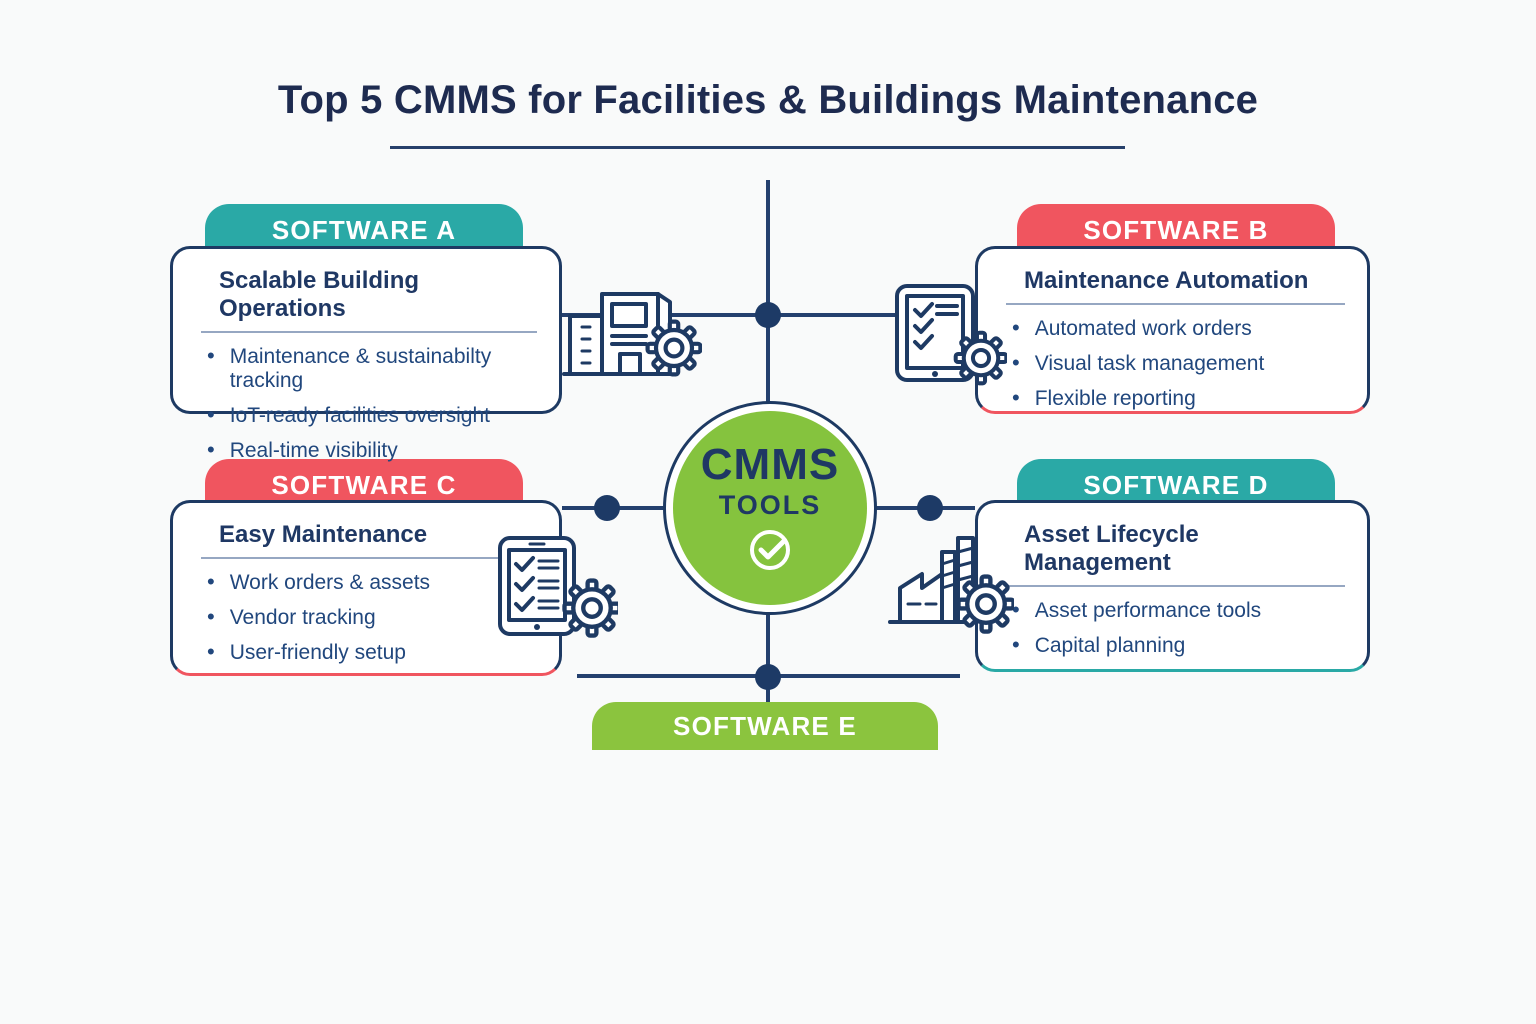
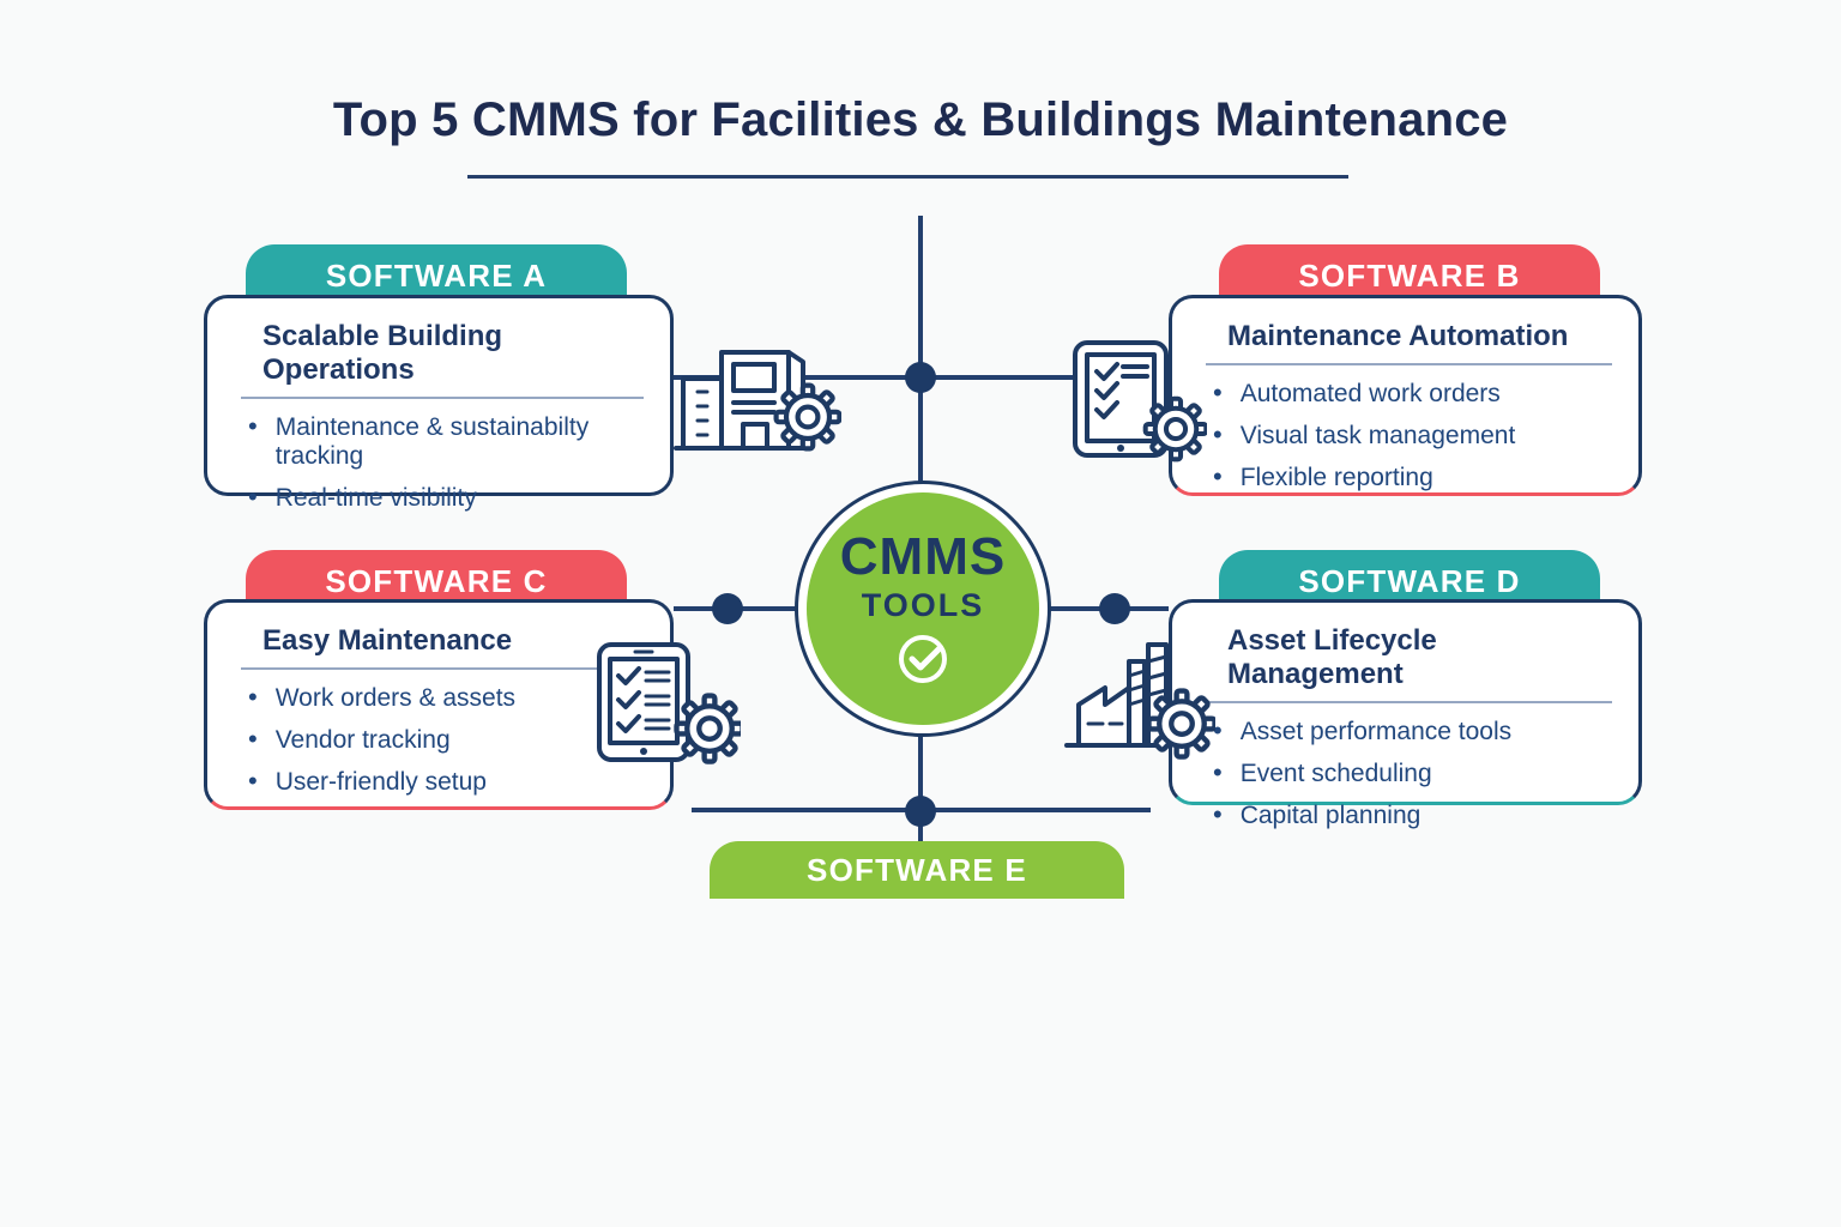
  Top 5 CMMS for Facilities & Buildings Maintenance
  SOFTWARE A
  Scalable Building Operations
  Maintenance & sustainabilty tracking
- IoT-ready facilities oversight
  Real-time visibility
  SOFTWARE B
  Maintenance Automation
  Automated work orders
  Visual task management
  Flexible reporting
  SOFTWARE C
  Easy Maintenance
  Work orders & assets
  Vendor tracking
  User-friendly setup
  SOFTWARE D
  Asset Lifecycle Management
  Asset performance tools
+ Event scheduling
  Capital planning
  SOFTWARE E
  CMMS
  TOOLS
